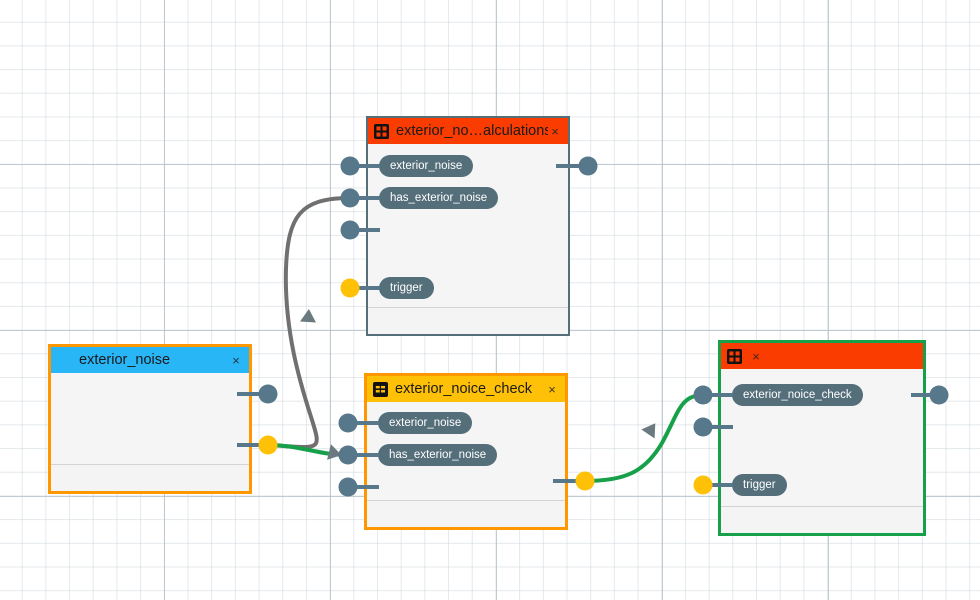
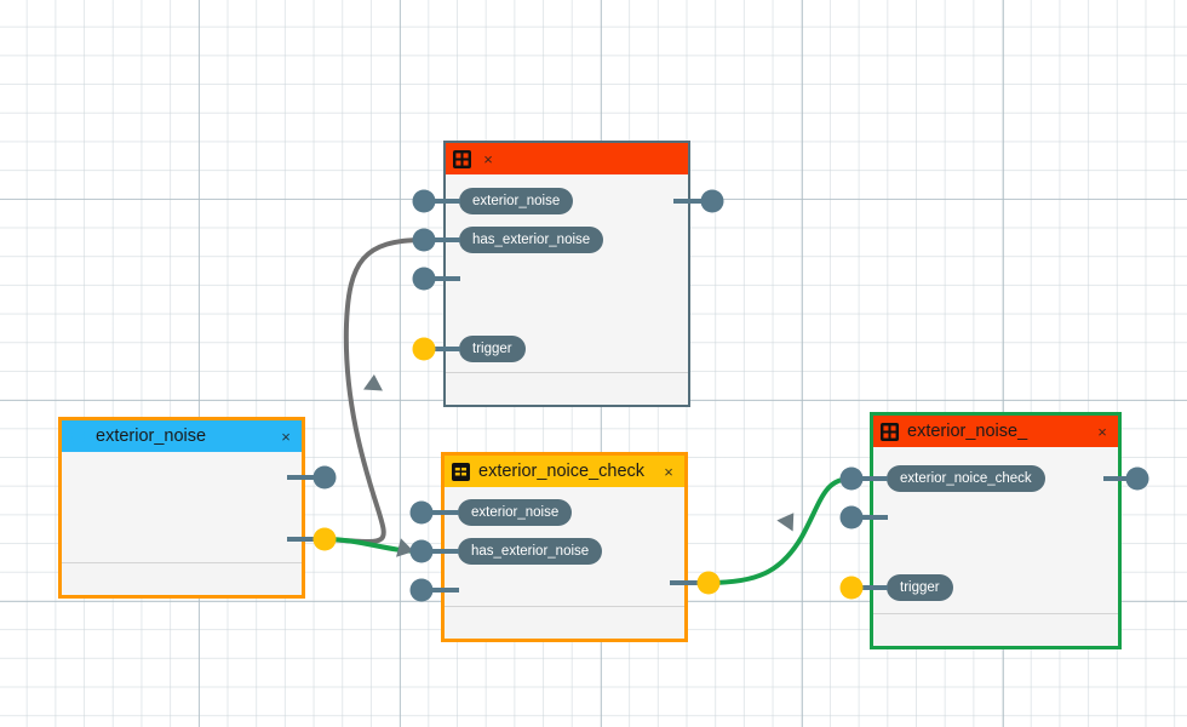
  exterior_noise
  ×
- exterior_no…alculations
  ×
  exterior_noise
  has_exterior_noise
  trigger
  exterior_noice_check
  ×
  exterior_noise
  has_exterior_noise
+ exterior_noise_
  ×
  exterior_noice_check
  trigger
